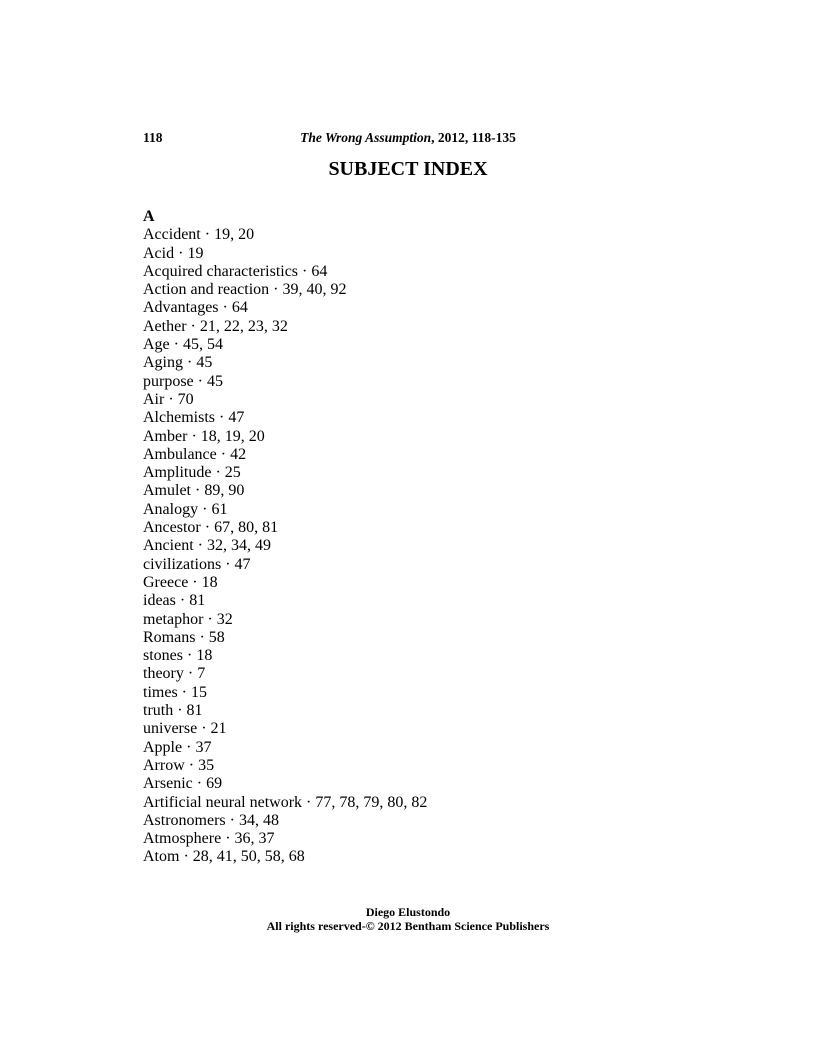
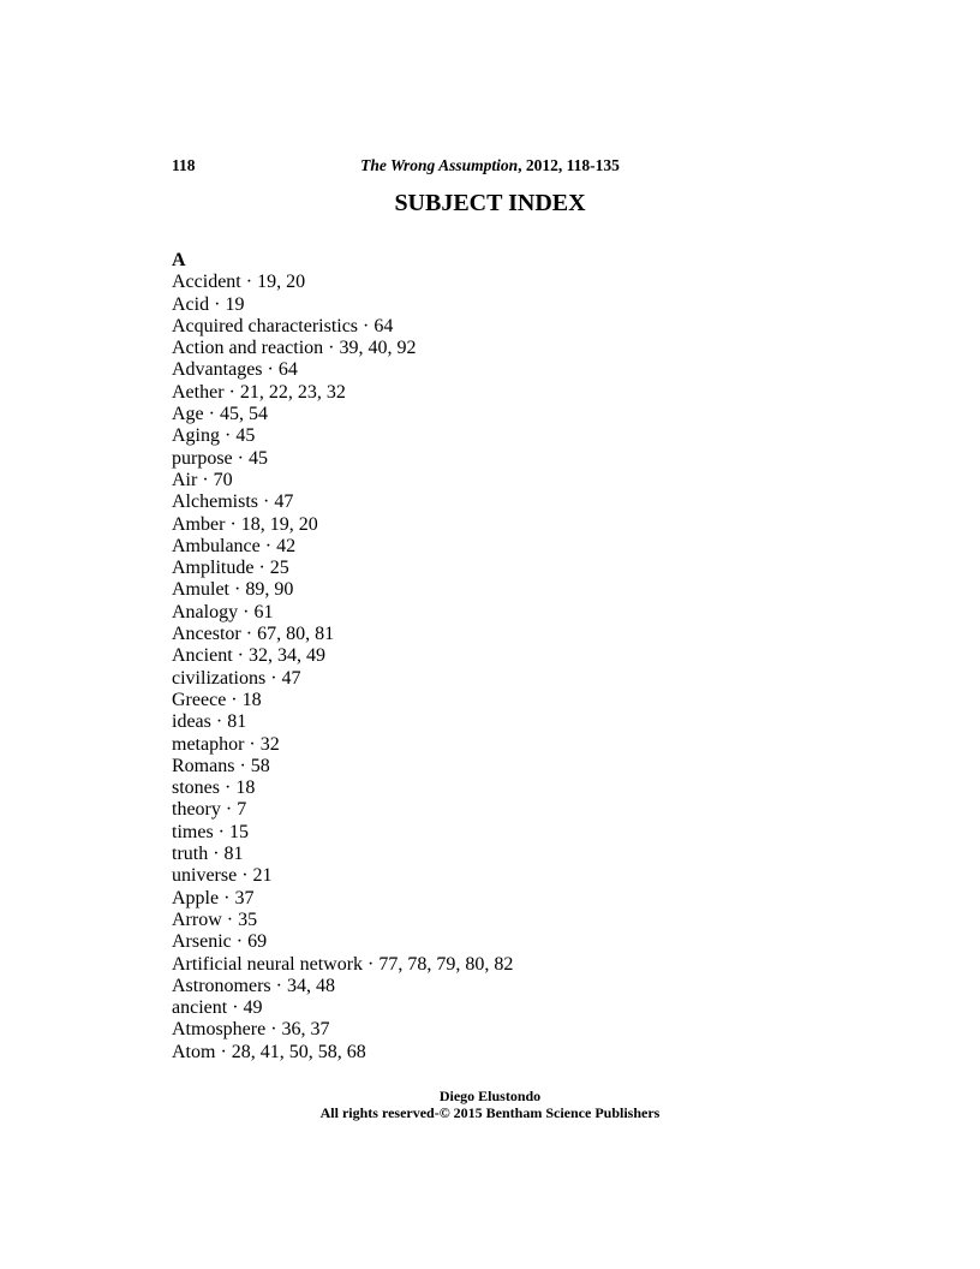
  118
  The Wrong Assumption, 2012, 118-135
  SUBJECT INDEX
  A
  Accident · 19, 20
  Acid · 19
  Acquired characteristics · 64
  Action and reaction · 39, 40, 92
  Advantages · 64
  Aether · 21, 22, 23, 32
  Age · 45, 54
  Aging · 45
  purpose · 45
  Air · 70
  Alchemists · 47
  Amber · 18, 19, 20
  Ambulance · 42
  Amplitude · 25
  Amulet · 89, 90
  Analogy · 61
  Ancestor · 67, 80, 81
  Ancient · 32, 34, 49
  civilizations · 47
  Greece · 18
  ideas · 81
  metaphor · 32
  Romans · 58
  stones · 18
  theory · 7
  times · 15
  truth · 81
  universe · 21
  Apple · 37
  Arrow · 35
  Arsenic · 69
  Artificial neural network · 77, 78, 79, 80, 82
  Astronomers · 34, 48
+ ancient · 49
  Atmosphere · 36, 37
  Atom · 28, 41, 50, 58, 68
  Diego Elustondo
- All rights reserved-© 2012 Bentham Science Publishers
+ All rights reserved-© 2015 Bentham Science Publishers
